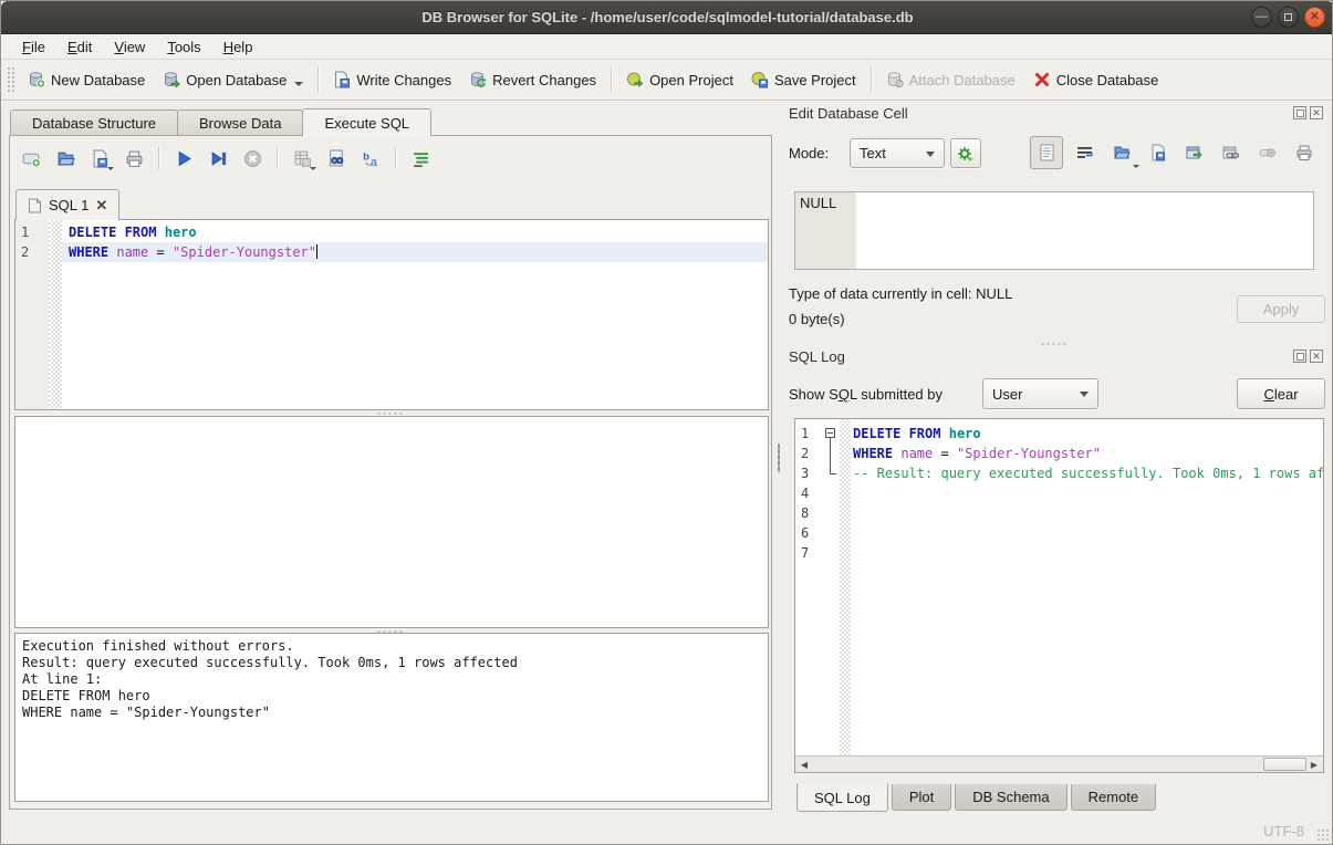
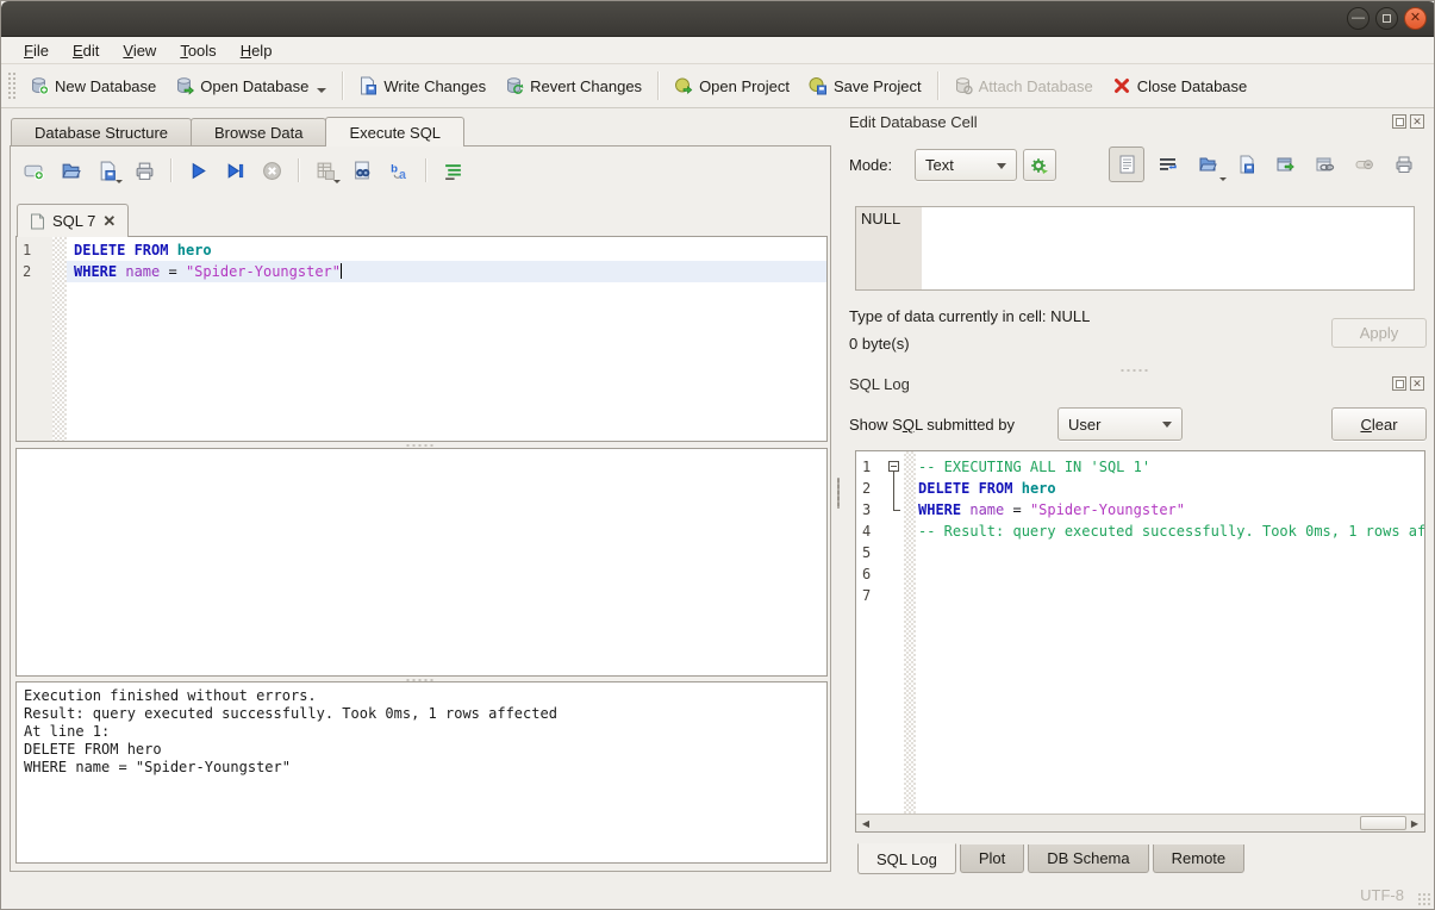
- DB Browser for SQLite - /home/user/code/sqlmodel-tutorial/database.db
  —
  ✕
  File
  Edit
  View
  Tools
  Help
  New Database
  Open Database
  Write Changes
  Revert Changes
  Open Project
  Save Project
  Attach Database
  Close Database
  Database Structure
  Browse Data
  Execute SQL
  b
  a
- SQL 1
+ SQL 7
  ✕
  1
  2
  DELETE FROM hero
  WHERE name = "Spider-Youngster"
  Execution finished without errors.
  Result: query executed successfully. Took 0ms, 1 rows affected
  At line 1:
  DELETE FROM hero
  WHERE name = "Spider-Youngster"
  Edit Database Cell
  ✕
  Mode:
  Text
  NULL
  Type of data currently in cell: NULL
  0 byte(s)
  Apply
  SQL Log
  ✕
  Show SQL submitted by
  User
  Clear
  1
  2
  3
  4
- 8
+ 5
  6
  7
+ -- EXECUTING ALL IN 'SQL 1'
  DELETE FROM hero
  WHERE name = "Spider-Youngster"
  -- Result: query executed successfully. Took 0ms, 1 rows af
  ◀
  ▶
  SQL Log
  Plot
  DB Schema
  Remote
  UTF-8
